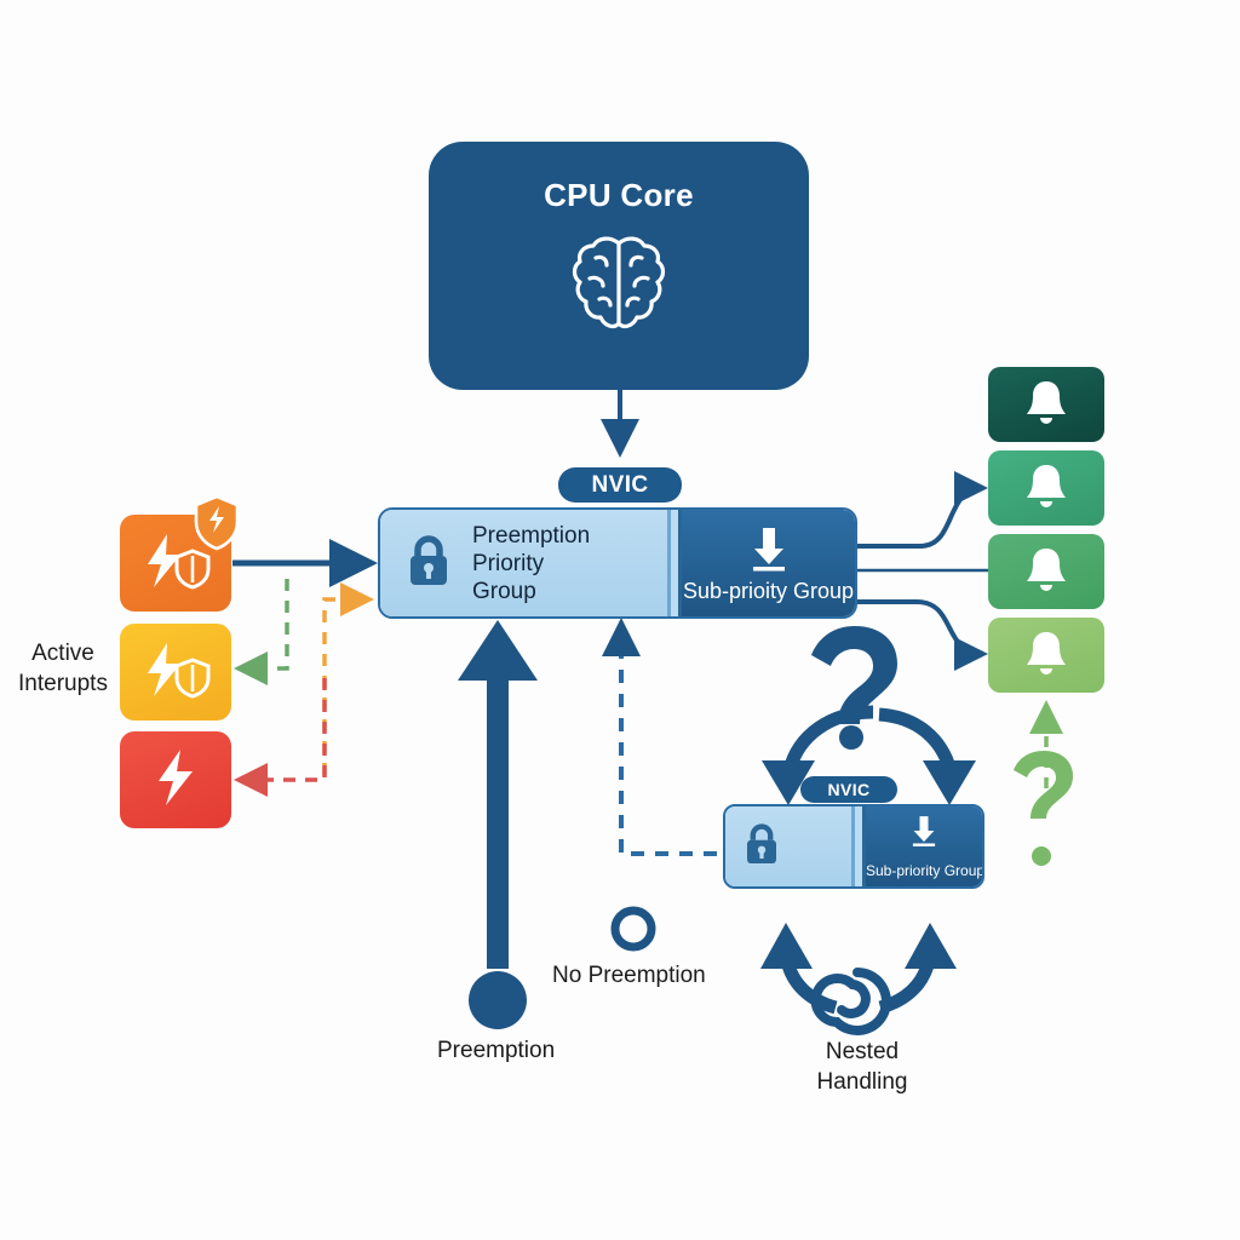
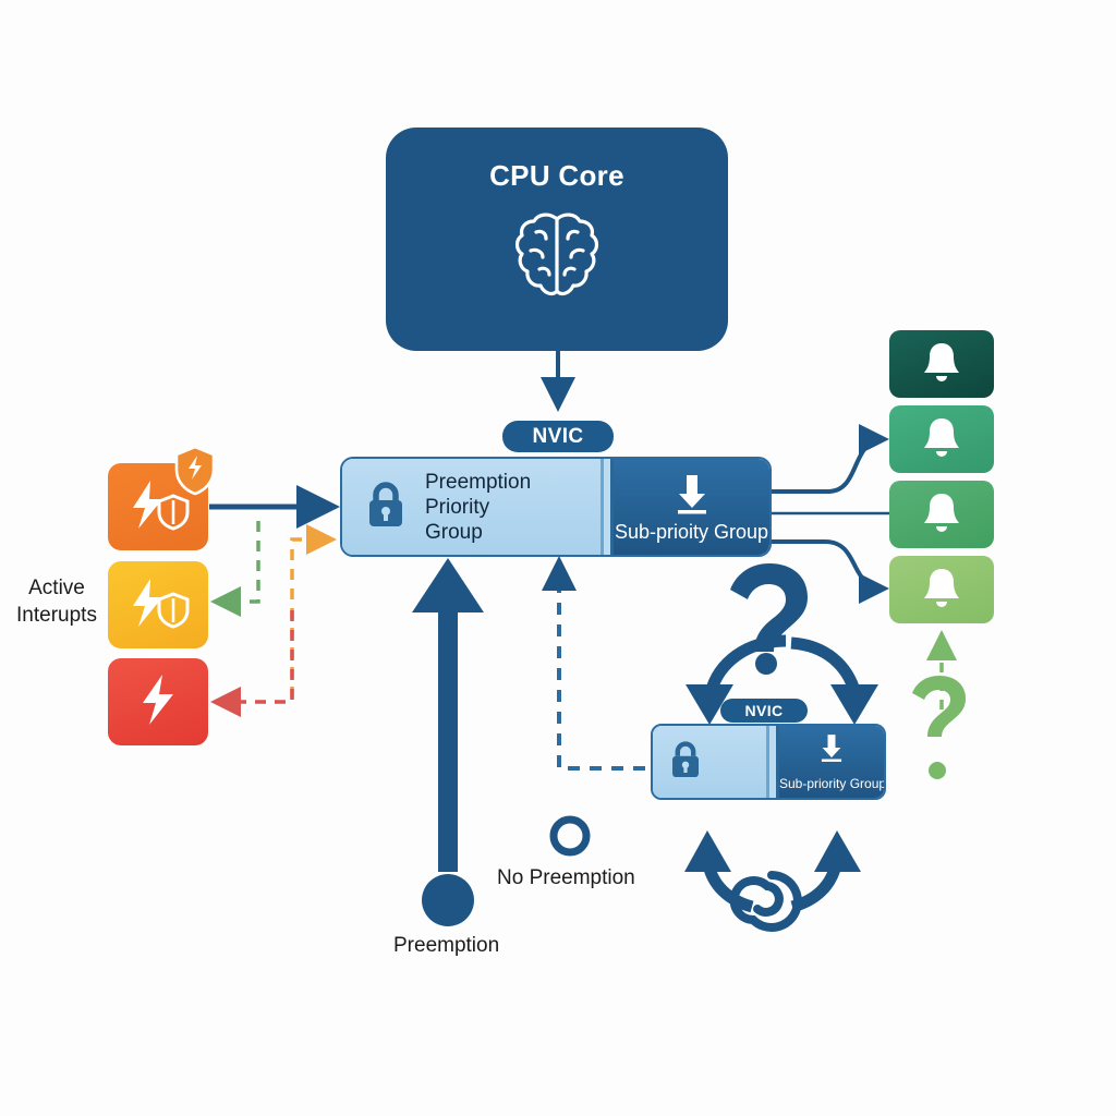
  CPU Core
  NVIC
  Preemption
  Priority
  Group
  Sub-prioity Group
  NVIC
  Sub-priority Group
  Active
  Interupts
  Preemption
  No Preemption
- Nested
- Handling
